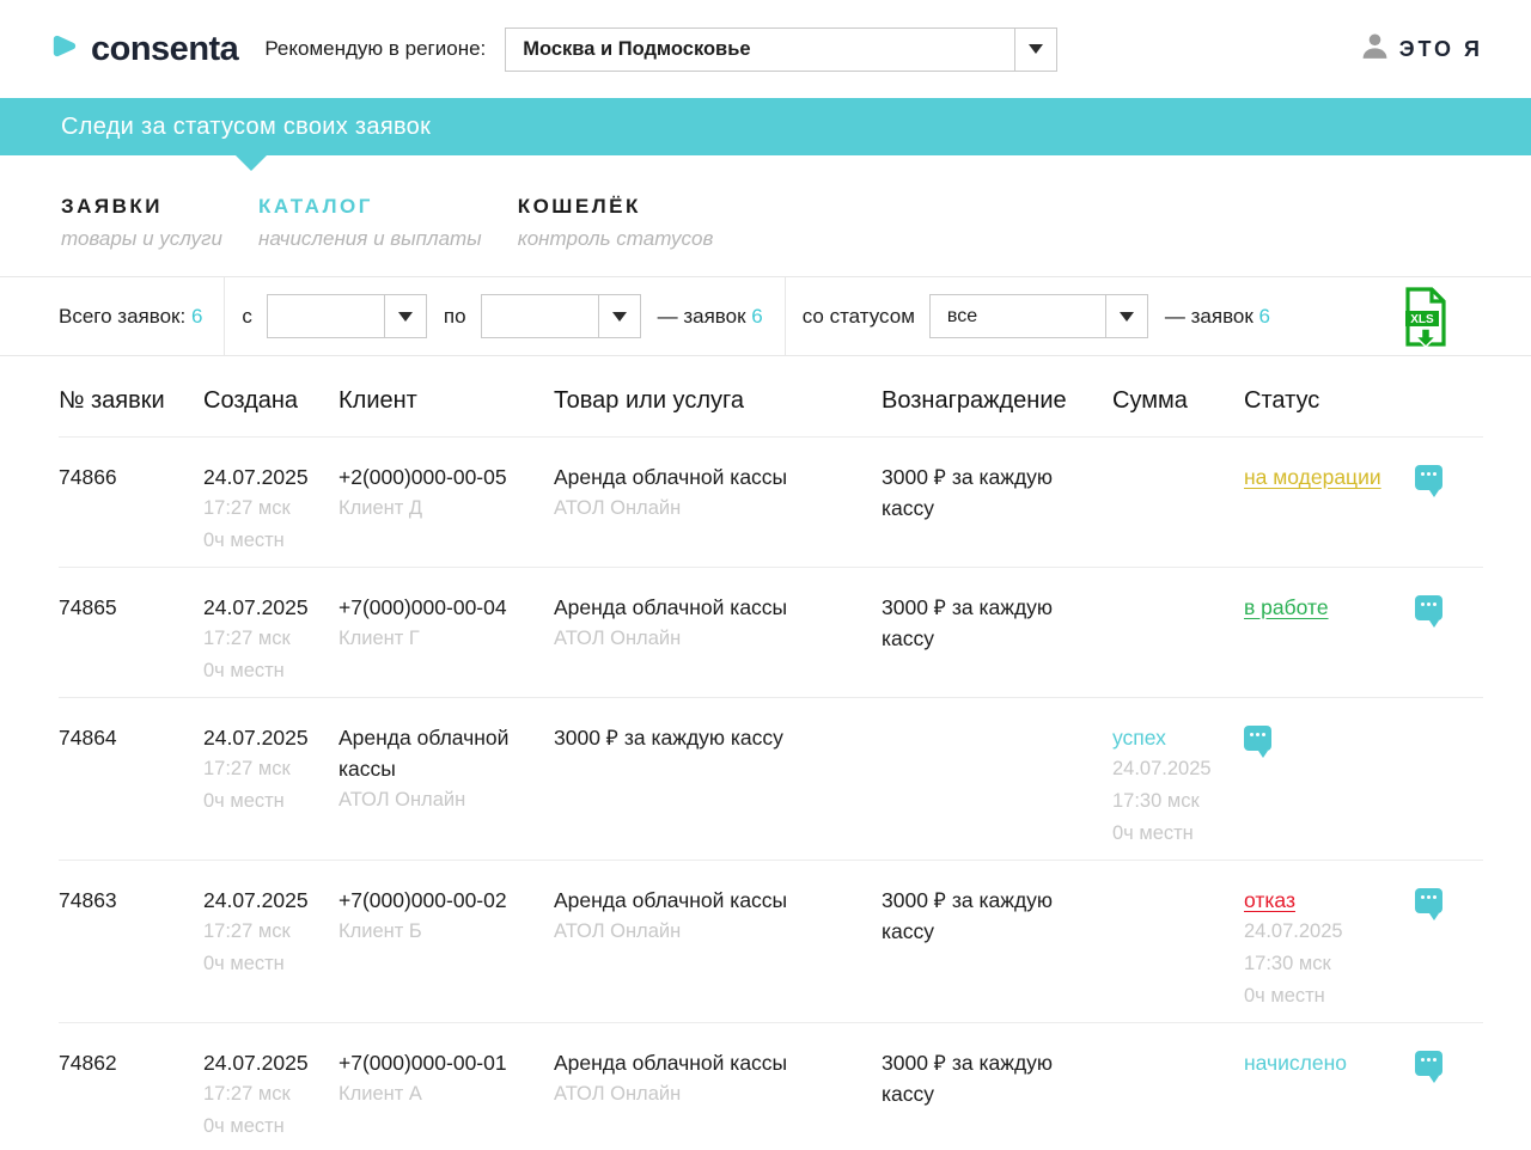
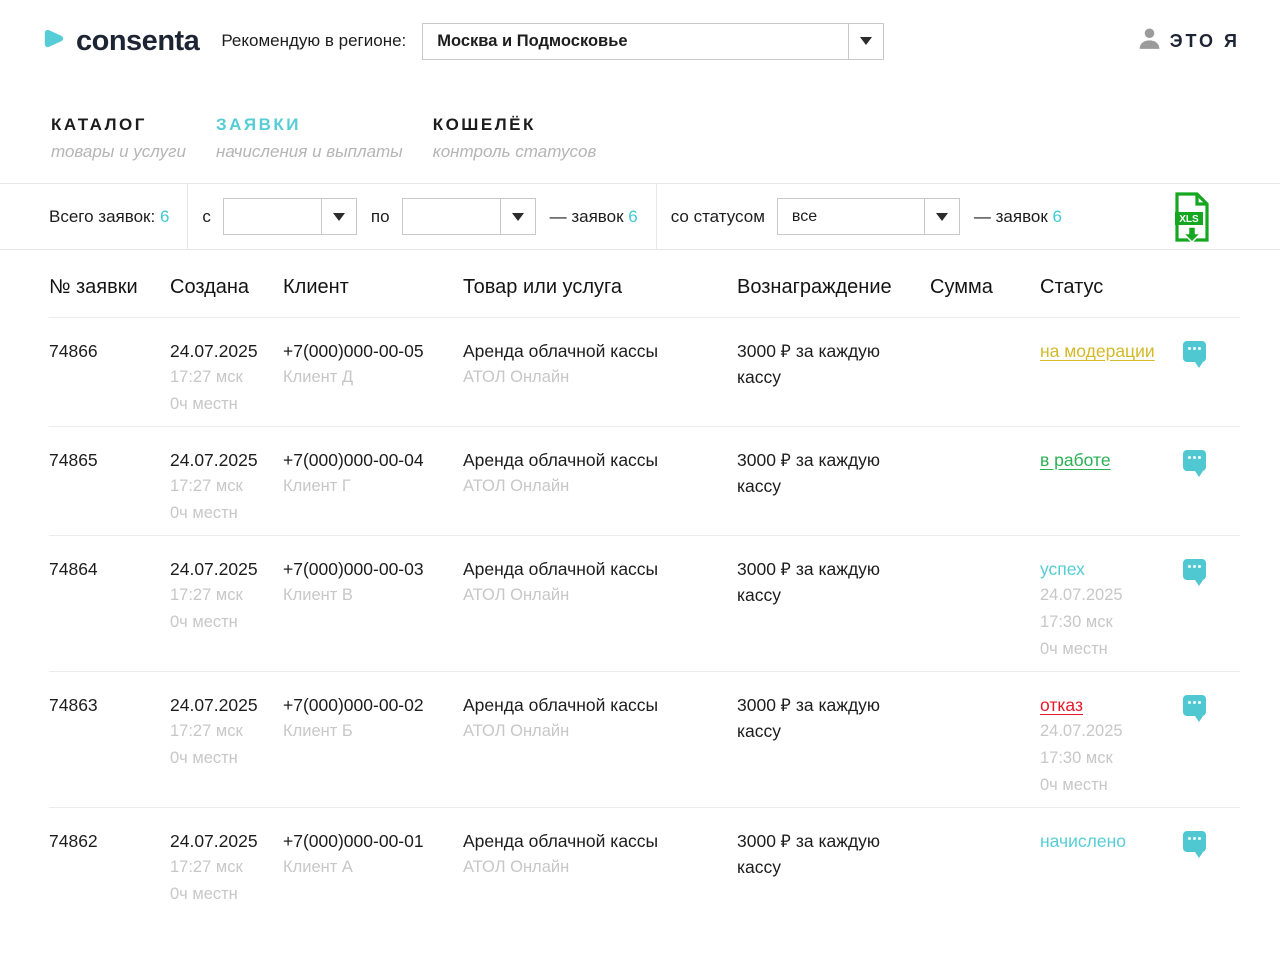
  consenta
  Рекомендую в регионе:
  Москва и Подмосковье
  ЭТО Я
- Следи за статусом своих заявок
- ЗАЯВКИ
+ КАТАЛОГ
  товары и услуги
- КАТАЛОГ
+ ЗАЯВКИ
  начисления и выплаты
  КОШЕЛЁК
  контроль статусов
  Всего заявок: 6
  с
  по
  — заявок 6
  со статусом
  все
  — заявок 6
  XLS
  № заявки
  Создана
  Клиент
  Товар или услуга
  Вознаграждение
  Сумма
  Статус
  74866
  24.07.2025
  17:27 мск
  0ч местн
- +2(000)000-00-05
+ +7(000)000-00-05
  Клиент Д
  Аренда облачной кассы
  АТОЛ Онлайн
  3000 ₽ за каждую кассу
  на модерации
  74865
  24.07.2025
  17:27 мск
  0ч местн
  +7(000)000-00-04
  Клиент Г
  Аренда облачной кассы
  АТОЛ Онлайн
  3000 ₽ за каждую кассу
  в работе
  74864
  24.07.2025
  17:27 мск
  0ч местн
+ +7(000)000-00-03
+ Клиент В
  Аренда облачной кассы
  АТОЛ Онлайн
  3000 ₽ за каждую кассу
  успех
  24.07.2025
  17:30 мск
  0ч местн
  74863
  24.07.2025
  17:27 мск
  0ч местн
  +7(000)000-00-02
  Клиент Б
  Аренда облачной кассы
  АТОЛ Онлайн
  3000 ₽ за каждую кассу
  отказ
  24.07.2025
  17:30 мск
  0ч местн
  74862
  24.07.2025
  17:27 мск
  0ч местн
  +7(000)000-00-01
  Клиент А
  Аренда облачной кассы
  АТОЛ Онлайн
  3000 ₽ за каждую кассу
  начислено
